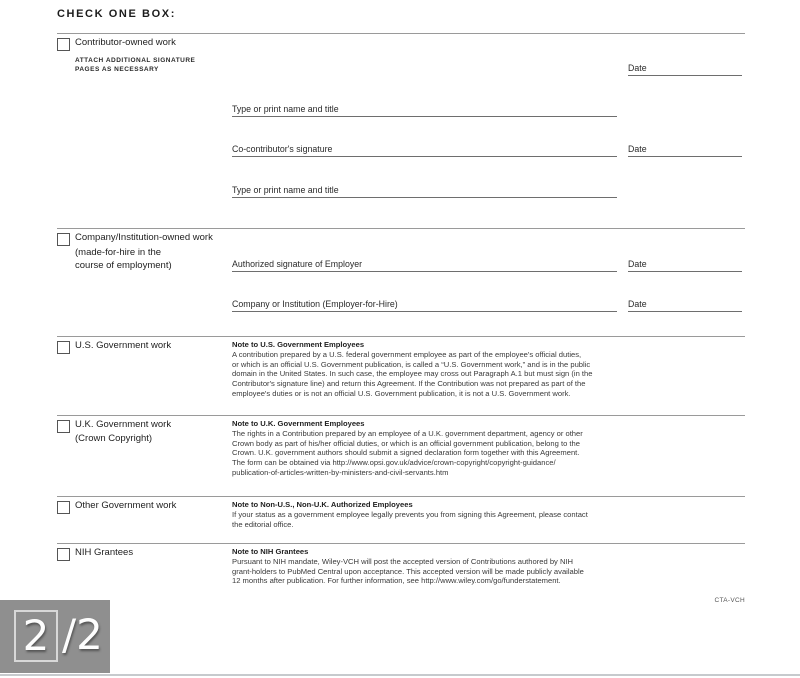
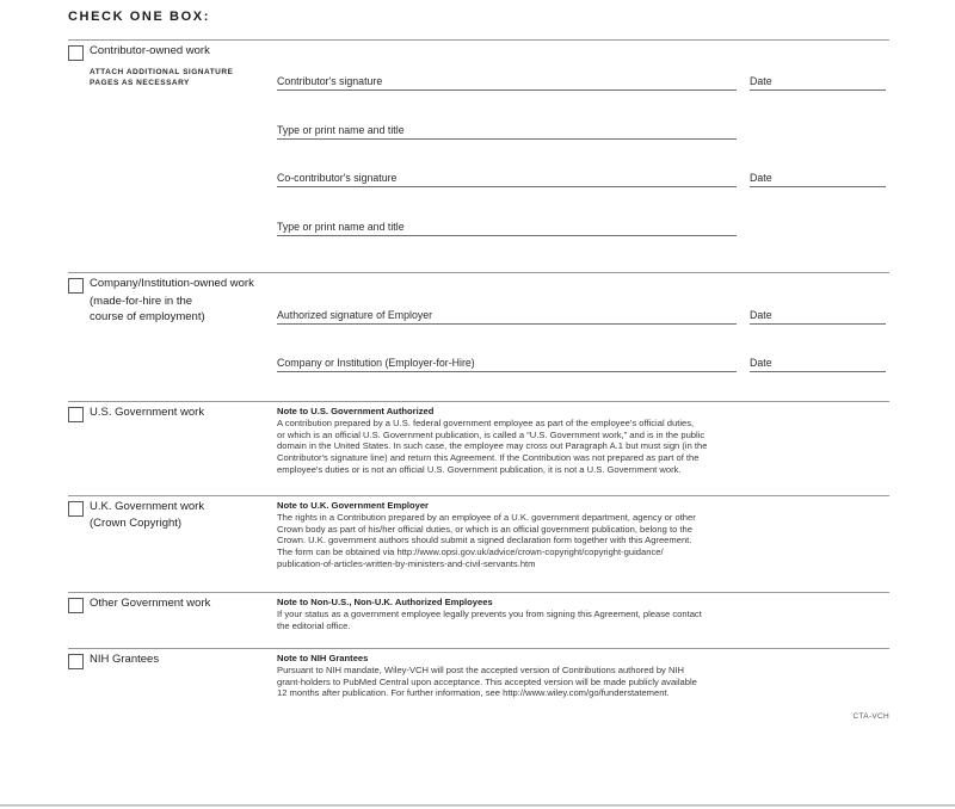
  CHECK ONE BOX:
  Contributor-owned work
+ Contributor's signature
  Date
  Type or print name and title
  Co-contributor's signature
  Date
  Type or print name and title
  Company/Institution-owned work
  (made-for-hire in the
  course of employment)
  Authorized signature of Employer
  Date
  Company or Institution (Employer-for-Hire)
  Date
  U.S. Government work
- Note to U.S. Government Employees
+ Note to U.S. Government Authorized
  A contribution prepared by a U.S. federal government employee as part of the employee's official duties,
  or which is an official U.S. Government publication, is called a “U.S. Government work,” and is in the public
  domain in the United States. In such case, the employee may cross out Paragraph A.1 but must sign (in the
  Contributor's signature line) and return this Agreement. If the Contribution was not prepared as part of the
  employee's duties or is not an official U.S. Government publication, it is not a U.S. Government work.
  U.K. Government work
  (Crown Copyright)
- Note to U.K. Government Employees
+ Note to U.K. Government Employer
  The rights in a Contribution prepared by an employee of a U.K. government department, agency or other
  Crown body as part of his/her official duties, or which is an official government publication, belong to the
  Crown. U.K. government authors should submit a signed declaration form together with this Agreement.
  The form can be obtained via http://www.opsi.gov.uk/advice/crown-copyright/copyright-guidance/
  publication-of-articles-written-by-ministers-and-civil-servants.htm
  Other Government work
  Note to Non-U.S., Non-U.K. Authorized Employees
  If your status as a government employee legally prevents you from signing this Agreement, please contact
  the editorial office.
  NIH Grantees
  Note to NIH Grantees
  Pursuant to NIH mandate, Wiley-VCH will post the accepted version of Contributions authored by NIH
  grant-holders to PubMed Central upon acceptance. This accepted version will be made publicly available
  12 months after publication. For further information, see http://www.wiley.com/go/funderstatement.
- 2
- /2
